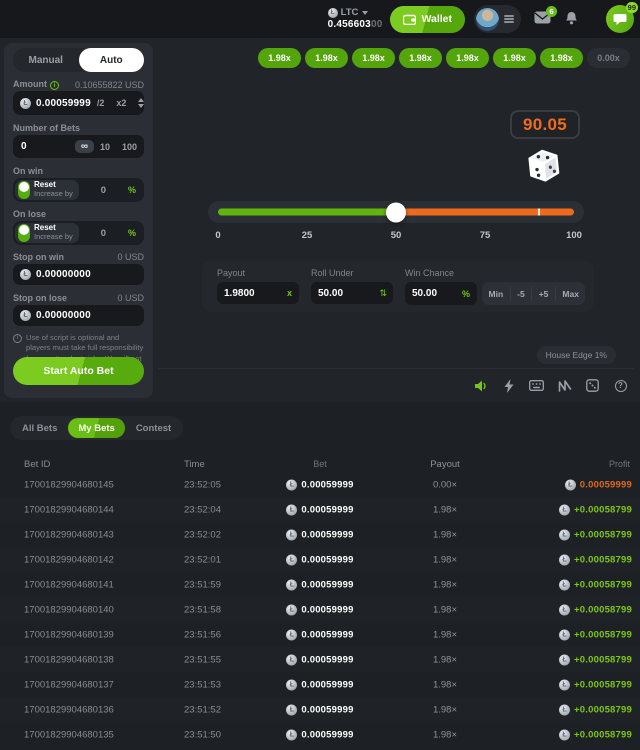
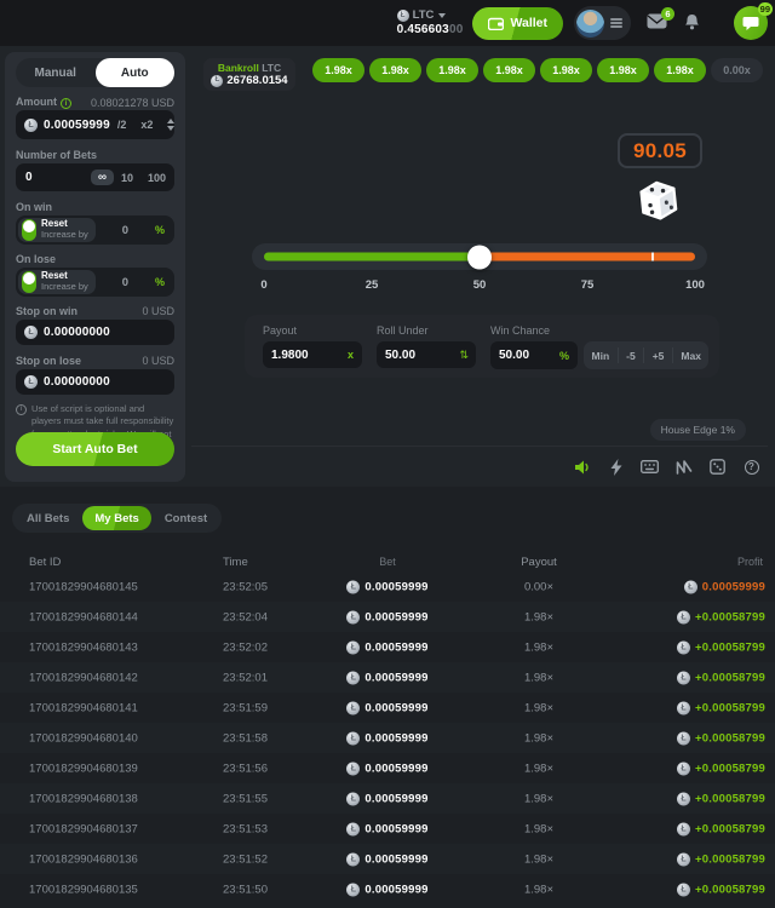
  LTC
  0.45660300
  Wallet
  6
  99
  Manual
  Auto
  Amount
- 0.10655822 USD
+ 0.08021278 USD
  0.00059999
  /2
  x2
  Number of Bets
  0
  ∞
  10
  100
  On win
  Reset
  Increase by
  0
  %
  On lose
  Reset
  Increase by
  0
  %
  Stop on win
  0 USD
  0.00000000
  Stop on lose
  0 USD
  0.00000000
  Start Auto Bet
+ Bankroll LTC
+ 26768.0154
  1.98x
  1.98x
  1.98x
  1.98x
  1.98x
  1.98x
  1.98x
  0.00x
  90.05
  0
  25
  50
  75
  100
  Payout
  1.9800
  x
  Roll Under
  50.00
  ⇅
  Win Chance
  50.00
  %
  Min
  -5
  +5
  Max
  House Edge 1%
  All Bets
  My Bets
  Contest
  Bet ID
  Time
  Bet
  Payout
  Profit
  17001829904680145
  23:52:05
  0.00059999
  0.00×
  0.00059999
  17001829904680144
  23:52:04
  0.00059999
  1.98×
  +0.00058799
  17001829904680143
  23:52:02
  0.00059999
  1.98×
  +0.00058799
  17001829904680142
  23:52:01
  0.00059999
  1.98×
  +0.00058799
  17001829904680141
  23:51:59
  0.00059999
  1.98×
  +0.00058799
  17001829904680140
  23:51:58
  0.00059999
  1.98×
  +0.00058799
  17001829904680139
  23:51:56
  0.00059999
  1.98×
  +0.00058799
  17001829904680138
  23:51:55
  0.00059999
  1.98×
  +0.00058799
  17001829904680137
  23:51:53
  0.00059999
  1.98×
  +0.00058799
  17001829904680136
  23:51:52
  0.00059999
  1.98×
  +0.00058799
  17001829904680135
  23:51:50
  0.00059999
  1.98×
  +0.00058799
